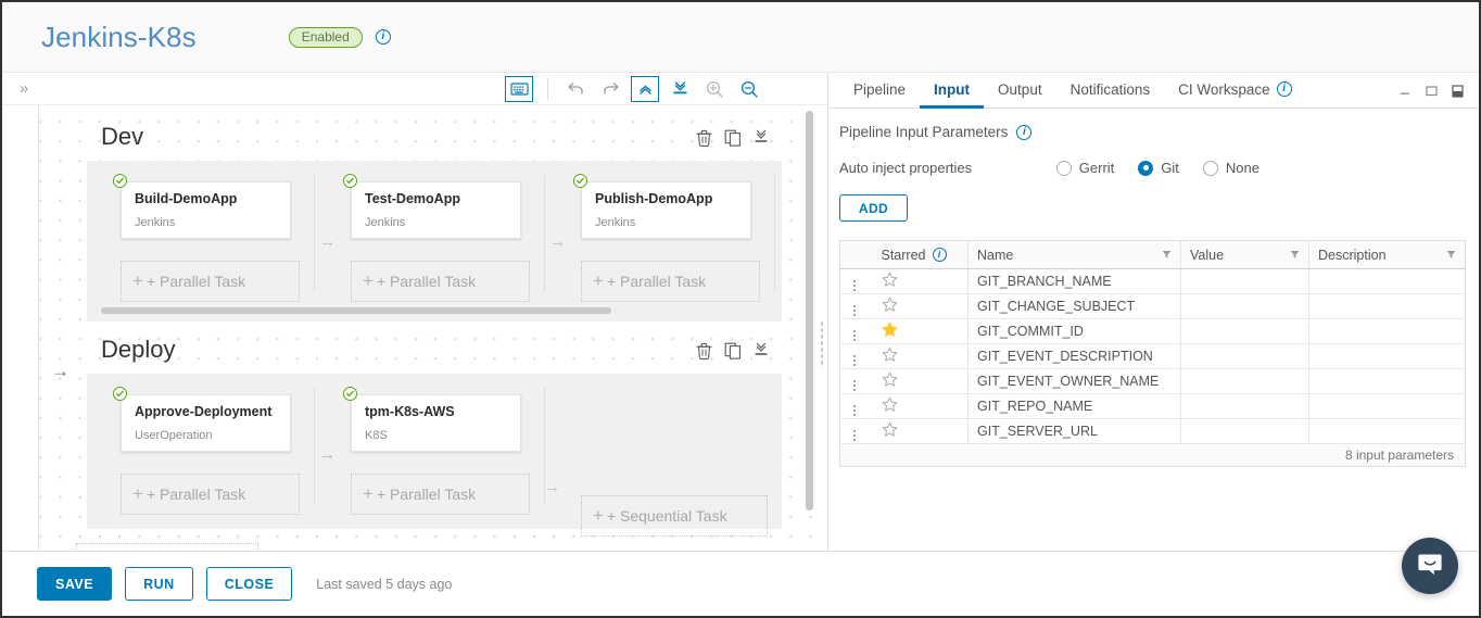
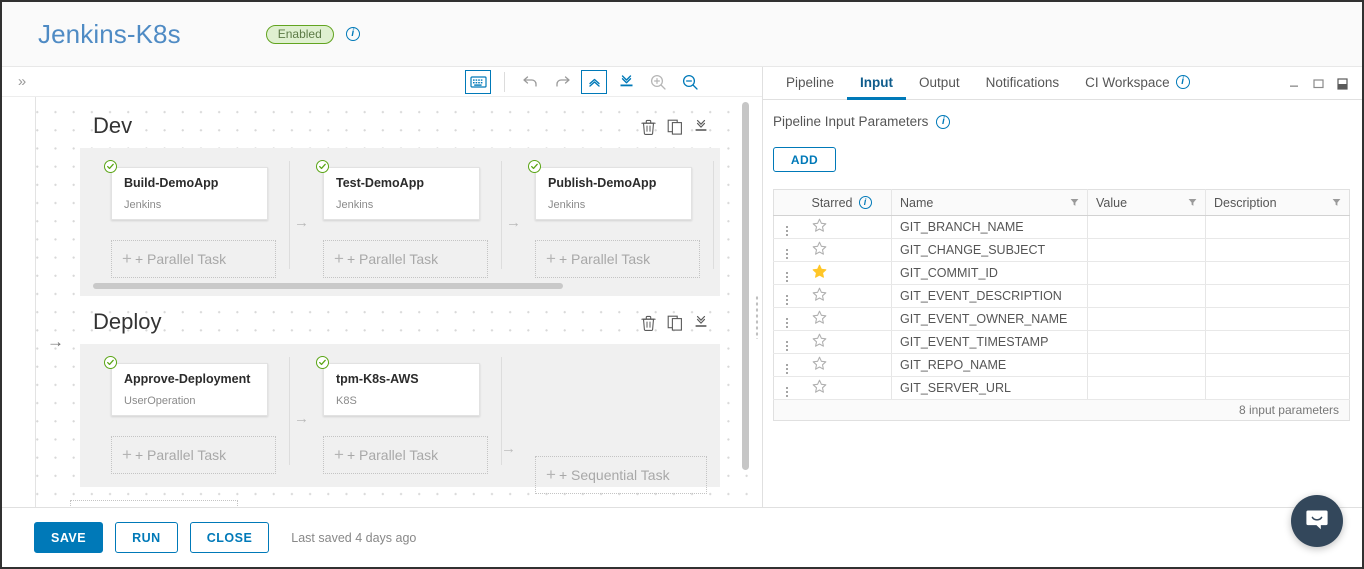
  Jenkins-K8s
  Enabled
  i
  »
  Dev
  Build-DemoApp
  Jenkins
  +
  + Parallel Task
  →
  Test-DemoApp
  Jenkins
  +
  + Parallel Task
  →
  Publish-DemoApp
  Jenkins
  +
  + Parallel Task
  →
  Deploy
  Approve-Deployment
  UserOperation
  +
  + Parallel Task
  →
  tpm-K8s-AWS
  K8S
  +
  + Parallel Task
  →
  +
  + Sequential Task
  Pipeline
  Input
  Output
  Notifications
  CI Workspace
  i
  Pipeline Input Parameters
  i
- Auto inject properties
- Gerrit
- Git
- None
  ADD
  	Starred i	Name	Value	Description
  		GIT_BRANCH_NAME
  		GIT_CHANGE_SUBJECT
  		GIT_COMMIT_ID
  		GIT_EVENT_DESCRIPTION
  		GIT_EVENT_OWNER_NAME
+ 		GIT_EVENT_TIMESTAMP
  		GIT_REPO_NAME
  		GIT_SERVER_URL
  8 input parameters
  SAVE
  RUN
  CLOSE
- Last saved 5 days ago
+ Last saved 4 days ago
